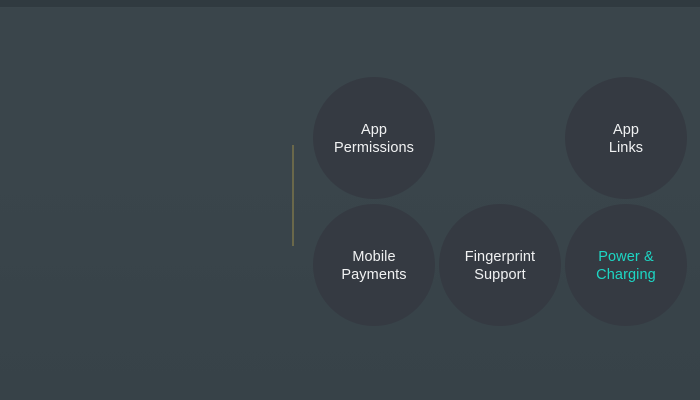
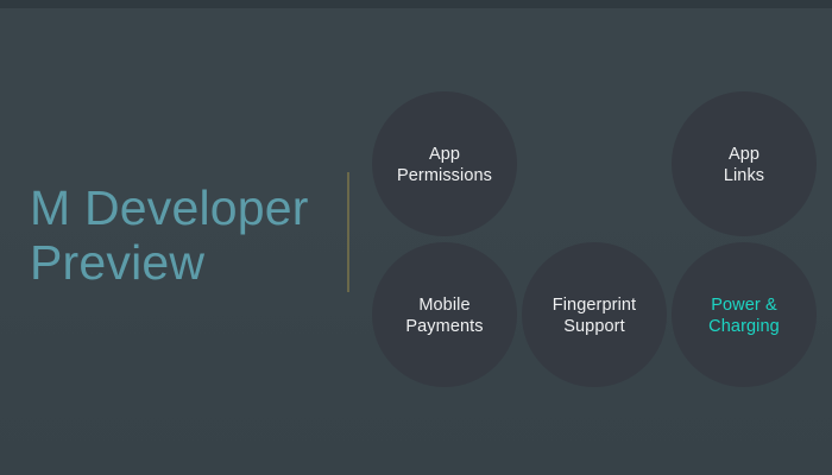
+ M Developer
+ Preview
  App
  Permissions
  App
  Links
  Mobile
  Payments
  Fingerprint
  Support
  Power &
  Charging
